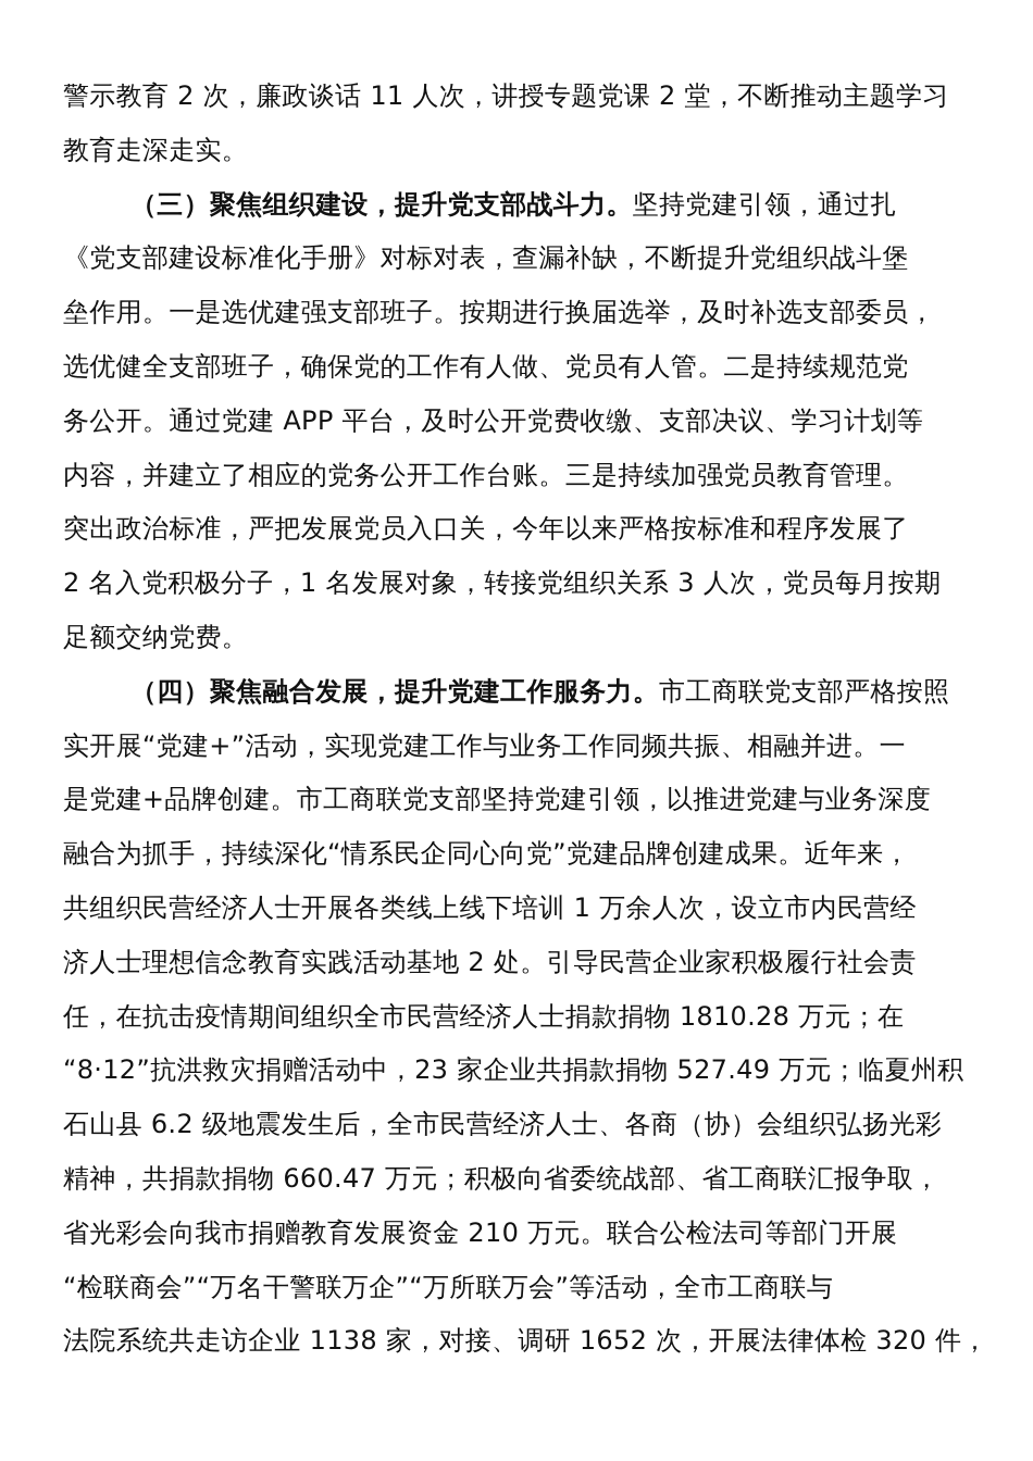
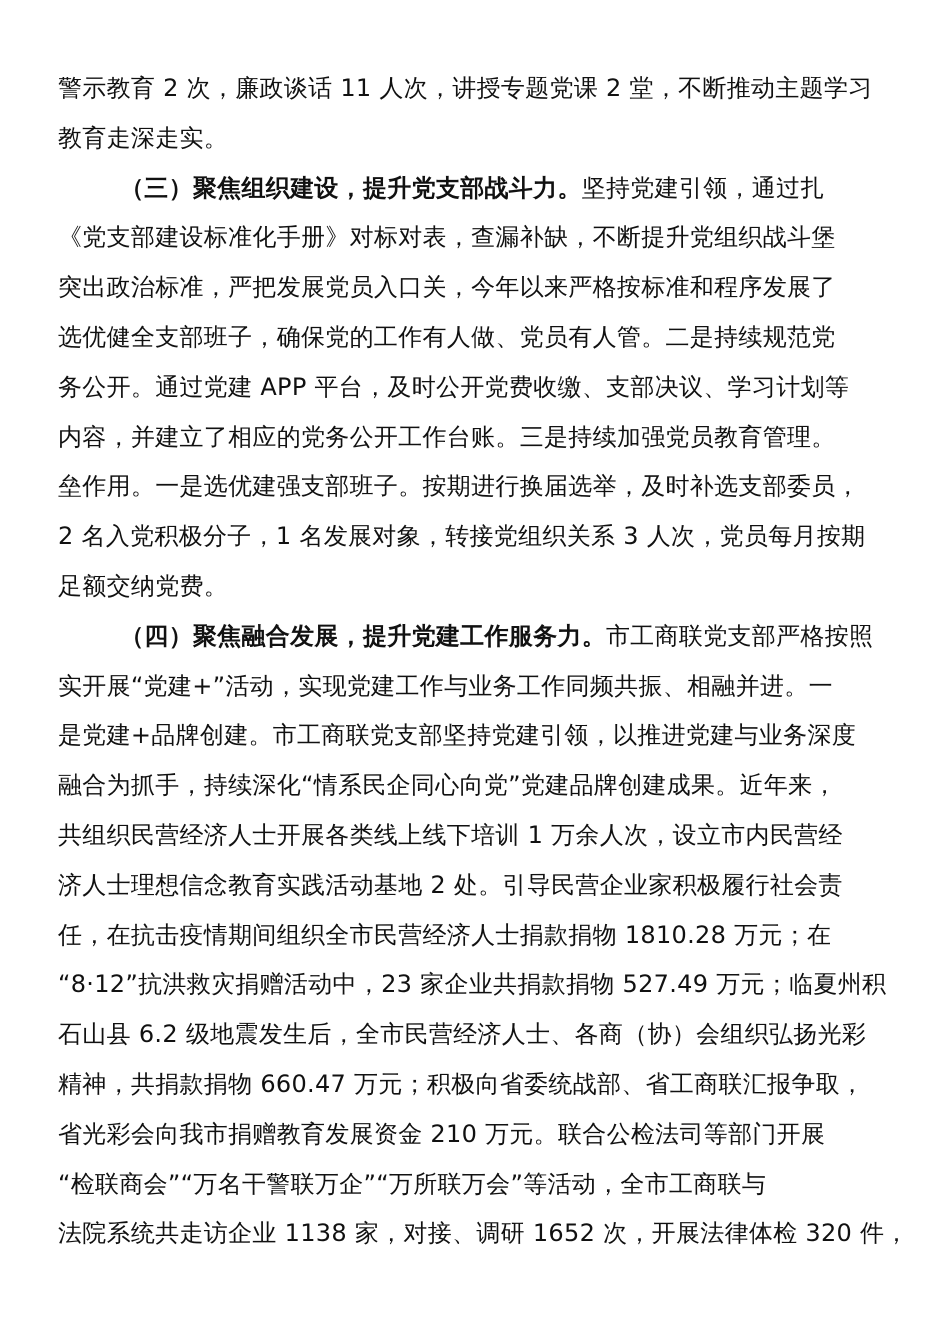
  警示教育 2 次，廉政谈话 11 人次，讲授专题党课 2 堂，不断推动主题学习
  教育走深走实。
  （三）聚焦组织建设，提升党支部战斗力。坚持党建引领，通过扎
  《党支部建设标准化手册》对标对表，查漏补缺，不断提升党组织战斗堡
- 垒作用。一是选优建强支部班子。按期进行换届选举，及时补选支部委员，
+ 突出政治标准，严把发展党员入口关，今年以来严格按标准和程序发展了
  选优健全支部班子，确保党的工作有人做、党员有人管。二是持续规范党
  务公开。通过党建 APP 平台，及时公开党费收缴、支部决议、学习计划等
  内容，并建立了相应的党务公开工作台账。三是持续加强党员教育管理。
- 突出政治标准，严把发展党员入口关，今年以来严格按标准和程序发展了
+ 垒作用。一是选优建强支部班子。按期进行换届选举，及时补选支部委员，
  2 名入党积极分子，1 名发展对象，转接党组织关系 3 人次，党员每月按期
  足额交纳党费。
  （四）聚焦融合发展，提升党建工作服务力。市工商联党支部严格按照
  实开展“党建+”活动，实现党建工作与业务工作同频共振、相融并进。一
  是党建+品牌创建。市工商联党支部坚持党建引领，以推进党建与业务深度
  融合为抓手，持续深化“情系民企同心向党”党建品牌创建成果。近年来，
  共组织民营经济人士开展各类线上线下培训 1 万余人次，设立市内民营经
  济人士理想信念教育实践活动基地 2 处。引导民营企业家积极履行社会责
  任，在抗击疫情期间组织全市民营经济人士捐款捐物 1810.28 万元；在
  “8·12”抗洪救灾捐赠活动中，23 家企业共捐款捐物 527.49 万元；临夏州积
  石山县 6.2 级地震发生后，全市民营经济人士、各商（协）会组织弘扬光彩
  精神，共捐款捐物 660.47 万元；积极向省委统战部、省工商联汇报争取，
  省光彩会向我市捐赠教育发展资金 210 万元。联合公检法司等部门开展
  “检联商会”“万名干警联万企”“万所联万会”等活动，全市工商联与
  法院系统共走访企业 1138 家，对接、调研 1652 次，开展法律体检 320 件，
